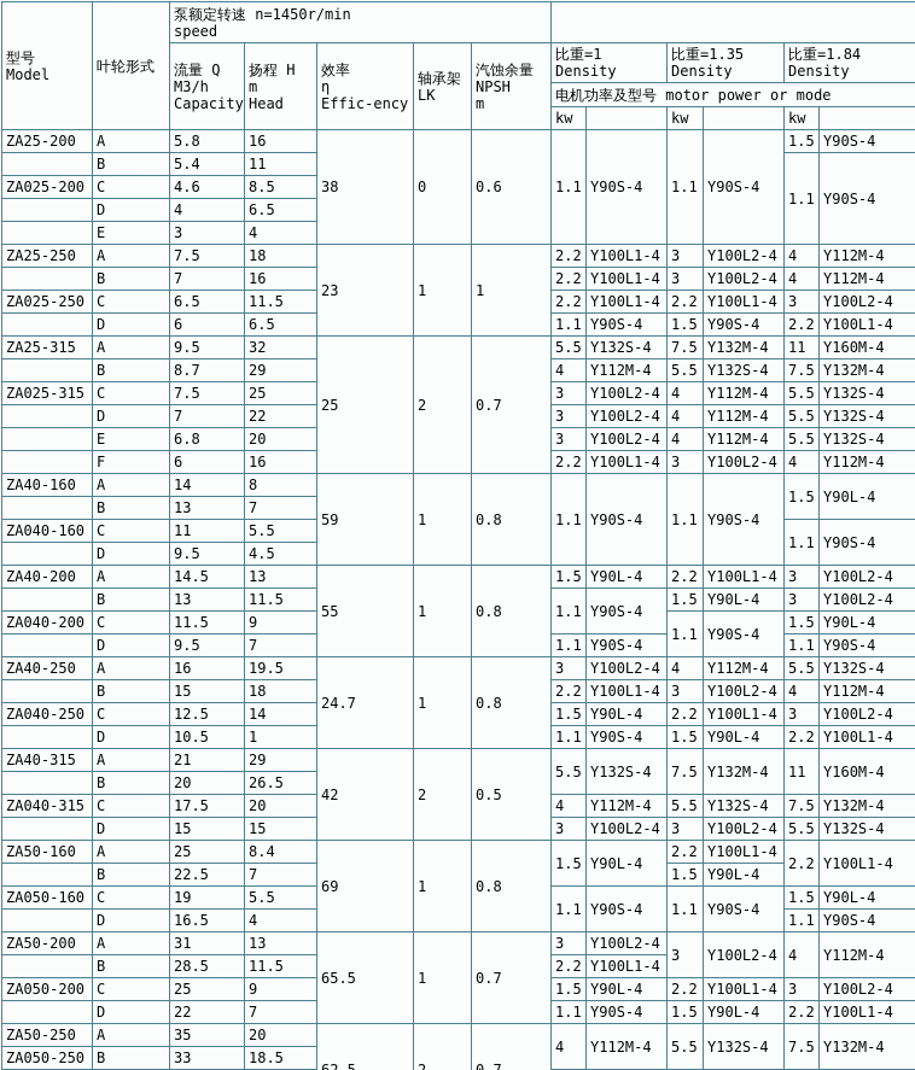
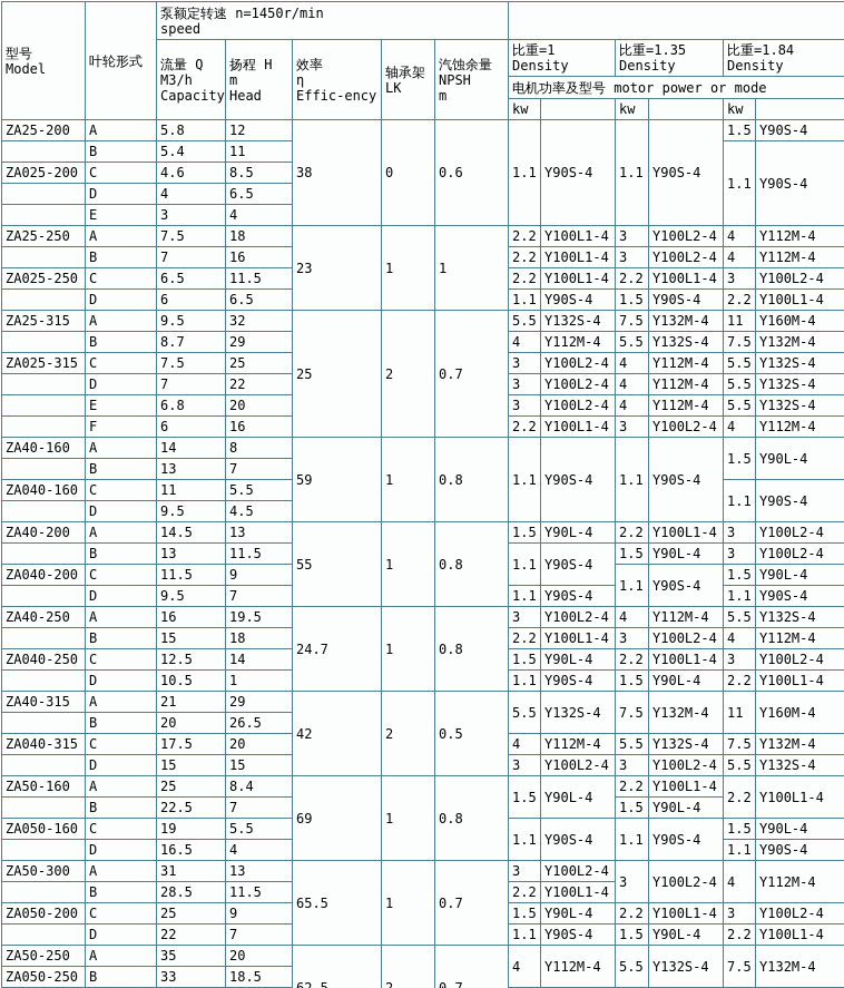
  型号Model	叶轮形式	泵额定转速 n=1450r/minspeed
  流量 QM3/hCapacity	扬程 HmHead	效率ηEffic-ency	轴承架LK	汽蚀余量NPSHm	比重=1Density	比重=1.35Density	比重=1.84Density
  电机功率及型号 motor power or mode
  kw		kw		kw
- ZA25-200	A	5.8	16	38	0	0.6	1.1	Y90S-4	1.1	Y90S-4	1.5	Y90S-4
+ ZA25-200	A	5.8	12	38	0	0.6	1.1	Y90S-4	1.1	Y90S-4	1.5	Y90S-4
  	B	5.4	11	1.1	Y90S-4
  ZA025-200	C	4.6	8.5
  	D	4	6.5
  	E	3	4
  ZA25-250	A	7.5	18	23	1	1	2.2	Y100L1-4	3	Y100L2-4	4	Y112M-4
  	B	7	16	2.2	Y100L1-4	3	Y100L2-4	4	Y112M-4
  ZA025-250	C	6.5	11.5	2.2	Y100L1-4	2.2	Y100L1-4	3	Y100L2-4
  	D	6	6.5	1.1	Y90S-4	1.5	Y90S-4	2.2	Y100L1-4
  ZA25-315	A	9.5	32	25	2	0.7	5.5	Y132S-4	7.5	Y132M-4	11	Y160M-4
  	B	8.7	29	4	Y112M-4	5.5	Y132S-4	7.5	Y132M-4
  ZA025-315	C	7.5	25	3	Y100L2-4	4	Y112M-4	5.5	Y132S-4
  	D	7	22	3	Y100L2-4	4	Y112M-4	5.5	Y132S-4
  	E	6.8	20	3	Y100L2-4	4	Y112M-4	5.5	Y132S-4
  	F	6	16	2.2	Y100L1-4	3	Y100L2-4	4	Y112M-4
  ZA40-160	A	14	8	59	1	0.8	1.1	Y90S-4	1.1	Y90S-4	1.5	Y90L-4
  	B	13	7
  ZA040-160	C	11	5.5	1.1	Y90S-4
  	D	9.5	4.5
  ZA40-200	A	14.5	13	55	1	0.8	1.5	Y90L-4	2.2	Y100L1-4	3	Y100L2-4
  	B	13	11.5	1.1	Y90S-4	1.5	Y90L-4	3	Y100L2-4
  ZA040-200	C	11.5	9	1.1	Y90S-4	1.5	Y90L-4
  	D	9.5	7	1.1	Y90S-4	1.1	Y90S-4
  ZA40-250	A	16	19.5	24.7	1	0.8	3	Y100L2-4	4	Y112M-4	5.5	Y132S-4
  	B	15	18	2.2	Y100L1-4	3	Y100L2-4	4	Y112M-4
  ZA040-250	C	12.5	14	1.5	Y90L-4	2.2	Y100L1-4	3	Y100L2-4
  	D	10.5	1	1.1	Y90S-4	1.5	Y90L-4	2.2	Y100L1-4
  ZA40-315	A	21	29	42	2	0.5	5.5	Y132S-4	7.5	Y132M-4	11	Y160M-4
  	B	20	26.5
  ZA040-315	C	17.5	20	4	Y112M-4	5.5	Y132S-4	7.5	Y132M-4
  	D	15	15	3	Y100L2-4	3	Y100L2-4	5.5	Y132S-4
  ZA50-160	A	25	8.4	69	1	0.8	1.5	Y90L-4	2.2	Y100L1-4	2.2	Y100L1-4
  	B	22.5	7	1.5	Y90L-4
  ZA050-160	C	19	5.5	1.1	Y90S-4	1.1	Y90S-4	1.5	Y90L-4
  	D	16.5	4	1.1	Y90S-4
- ZA50-200	A	31	13	65.5	1	0.7	3	Y100L2-4	3	Y100L2-4	4	Y112M-4
+ ZA50-300	A	31	13	65.5	1	0.7	3	Y100L2-4	3	Y100L2-4	4	Y112M-4
  	B	28.5	11.5	2.2	Y100L1-4
  ZA050-200	C	25	9	1.5	Y90L-4	2.2	Y100L1-4	3	Y100L2-4
  	D	22	7	1.1	Y90S-4	1.5	Y90L-4	2.2	Y100L1-4
  ZA50-250	A	35	20				4	Y112M-4	5.5	Y132S-4	7.5	Y132M-4
  ZA050-250	B	33	18.5
